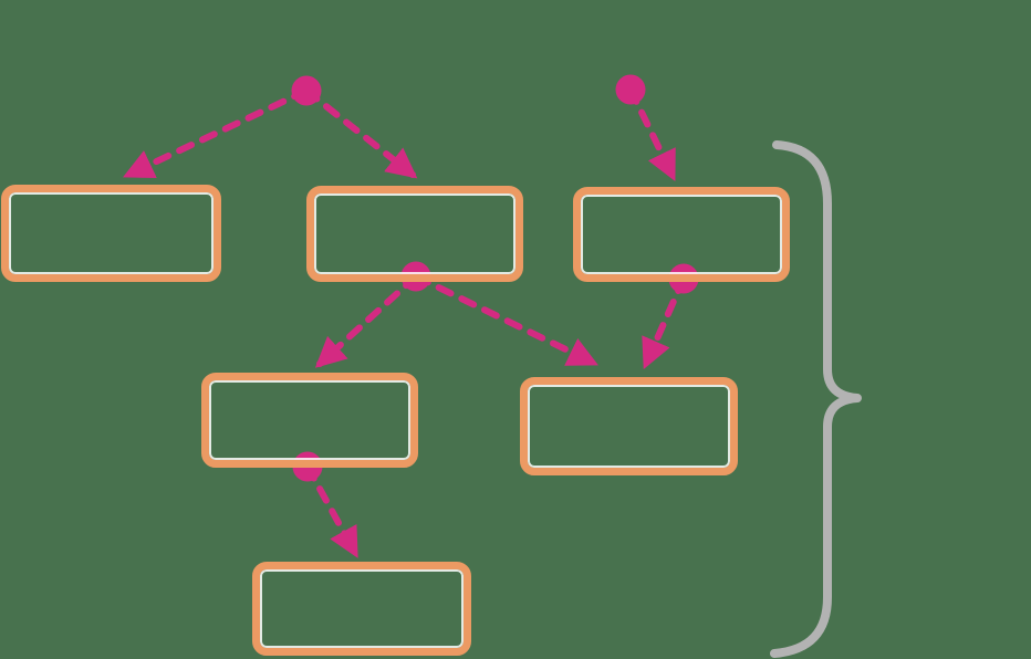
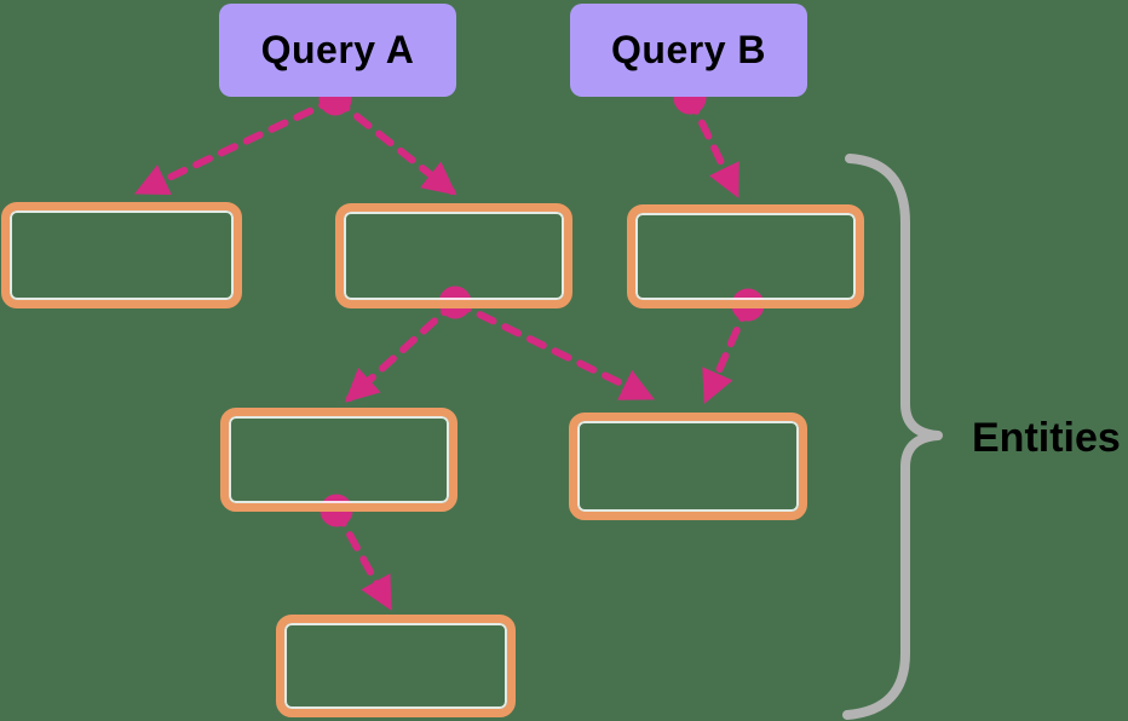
+ Query A
+ Query B
+ Entities
